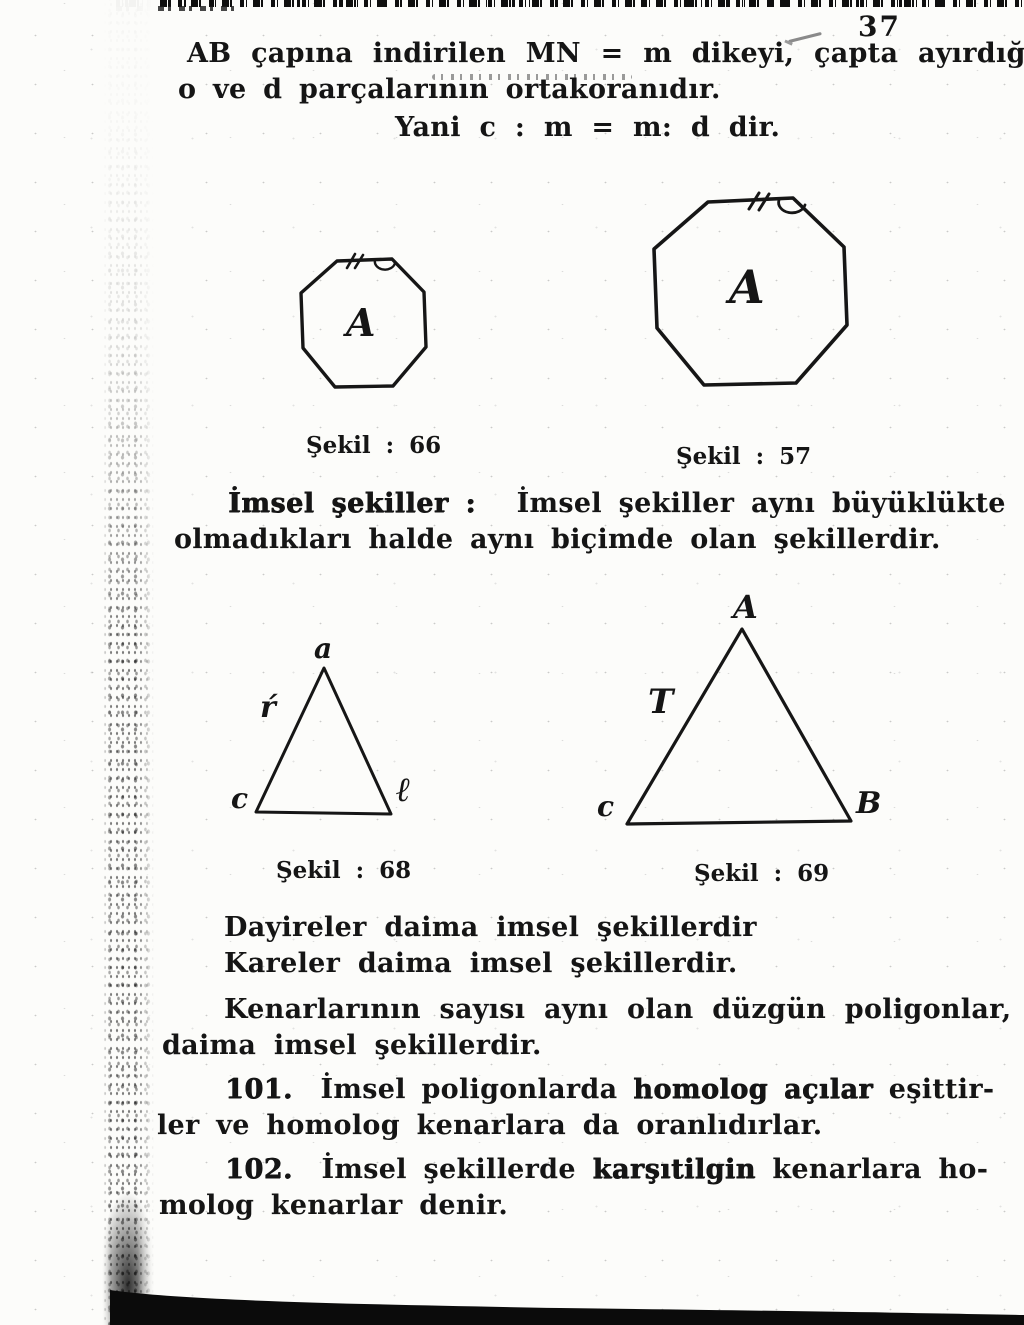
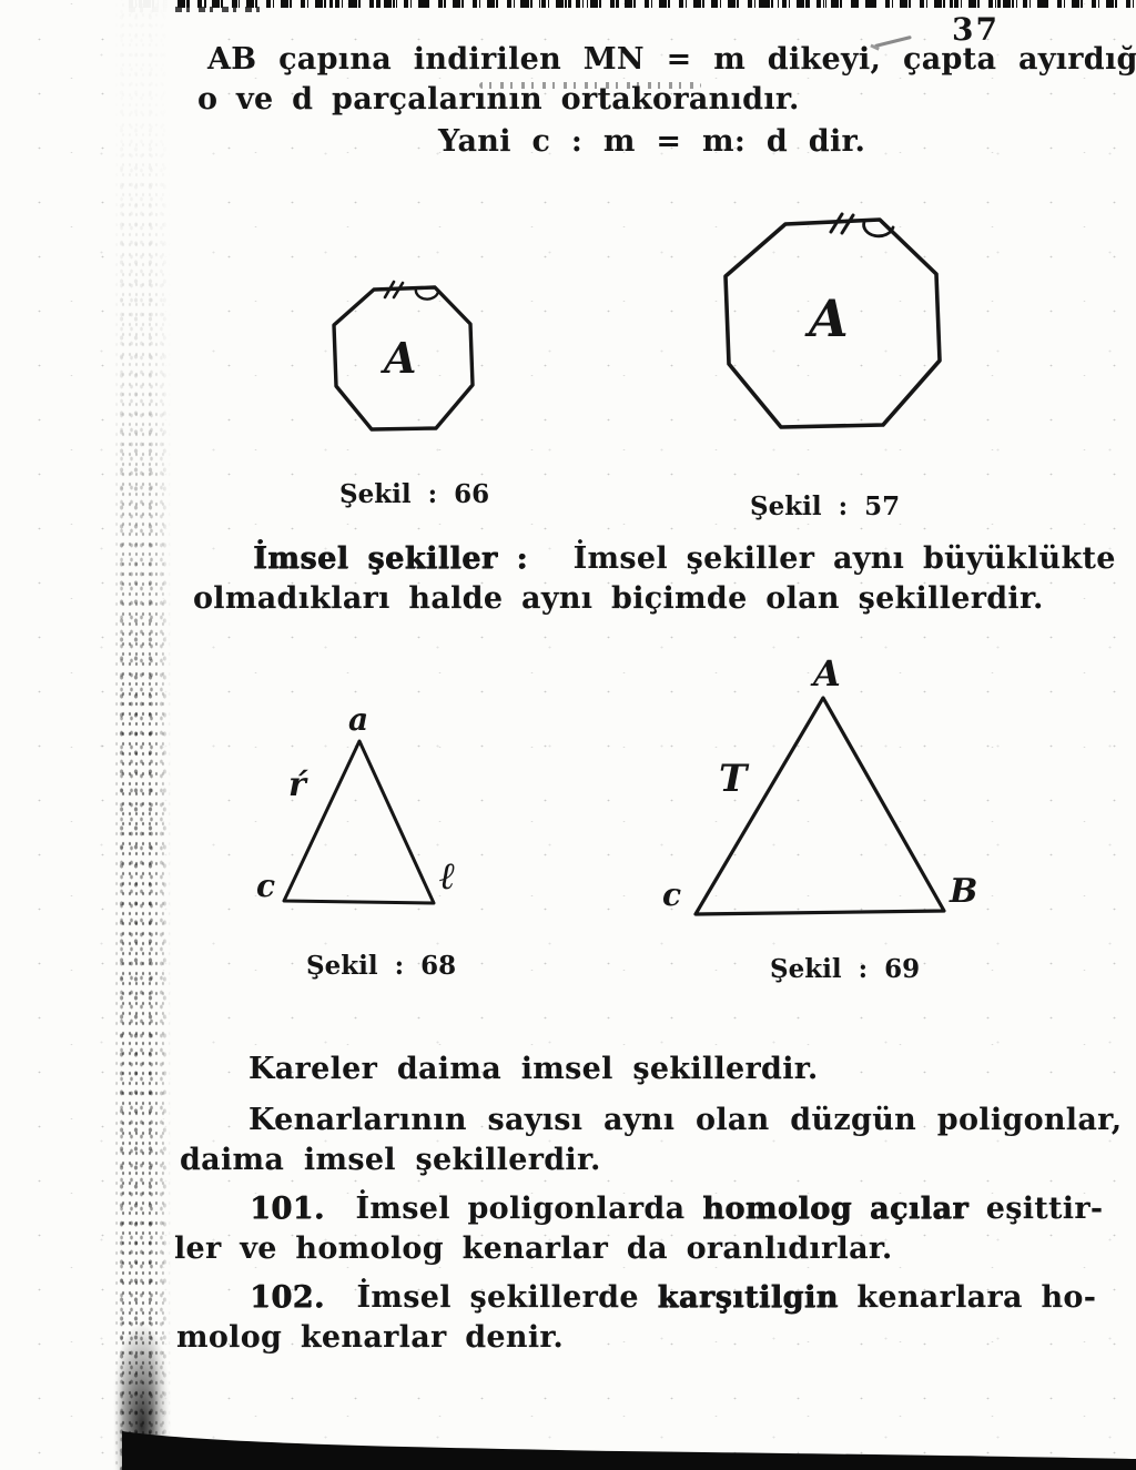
  37
  AB çapına indirilen MN = m dikeyi, çapta ayırdığ
  o ve d parçalarının ortakoranıdır.
  Yani c : m = m: d dir.
  A
  Şekil : 66
  A
  Şekil : 57
  İmsel şekiller : İmsel şekiller aynı büyüklükte
  olmadıkları halde aynı biçimde olan şekillerdir.
  a
  ŕ
  c
  ℓ
  Şekil : 68
  A
  T
  c
  B
  Şekil : 69
- Dayireler daima imsel şekillerdir
  Kareler daima imsel şekillerdir.
  Kenarlarının sayısı aynı olan düzgün poligonlar,
  daima imsel şekillerdir.
  101. İmsel poligonlarda homolog açılar eşittir-
- ler ve homolog kenarlara da oranlıdırlar.
+ ler ve homolog kenarlar da oranlıdırlar.
  102. İmsel şekillerde karşıtilgin kenarlara ho-
  molog kenarlar denir.
